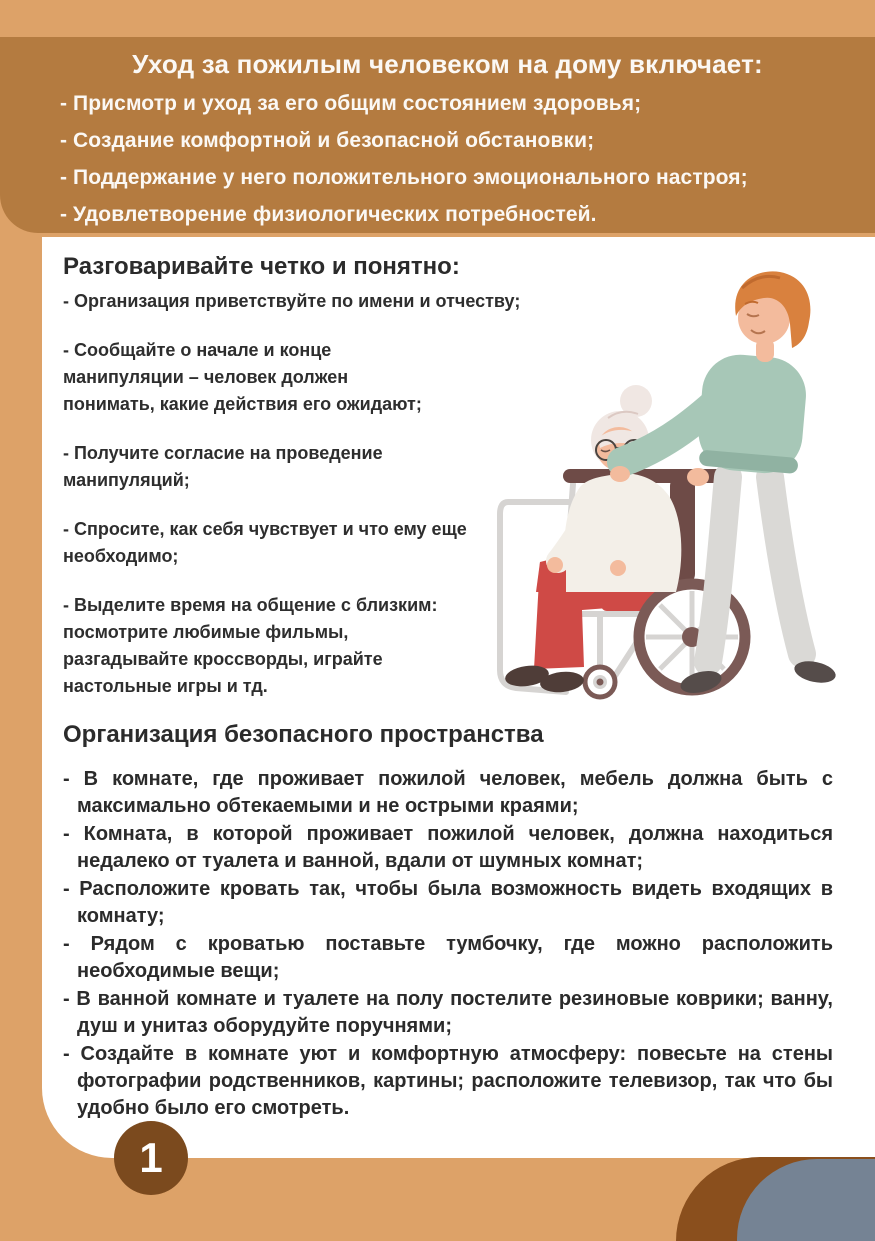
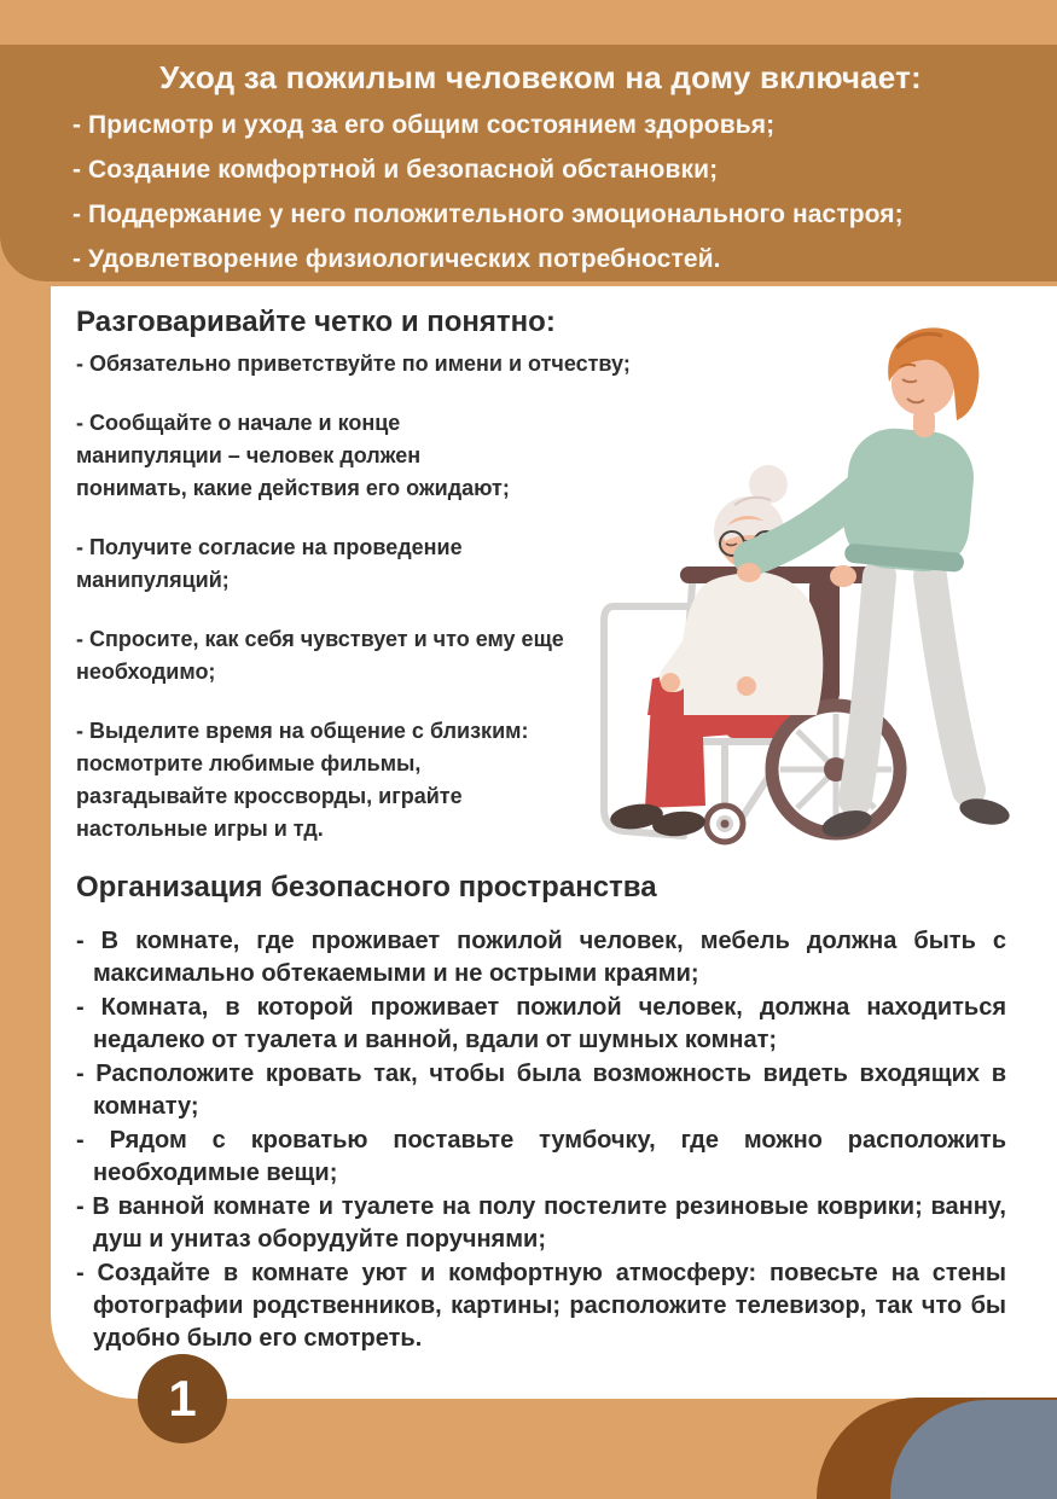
  Уход за пожилым человеком на дому включает:
  - Присмотр и уход за его общим состоянием здоровья;
  - Создание комфортной и безопасной обстановки;
  - Поддержание у него положительного эмоционального настроя;
  - Удовлетворение физиологических потребностей.
  Разговаривайте четко и понятно:
- - Организация приветствуйте по имени и отчеству;
+ - Обязательно приветствуйте по имени и отчеству;
  - Сообщайте о начале и конце
  манипуляции – человек должен
  понимать, какие действия его ожидают;
  - Получите согласие на проведение
  манипуляций;
  - Спросите, как себя чувствует и что ему еще
  необходимо;
  - Выделите время на общение с близким:
  посмотрите любимые фильмы,
  разгадывайте кроссворды, играйте
  настольные игры и тд.
  Организация безопасного пространства
  - В комнате, где проживает пожилой человек, мебель должна быть с максимально обтекаемыми и не острыми краями;
  - Комната, в которой проживает пожилой человек, должна находиться недалеко от туалета и ванной, вдали от шумных комнат;
  - Расположите кровать так, чтобы была возможность видеть входящих в комнату;
  - Рядом с кроватью поставьте тумбочку, где можно расположить необходимые вещи;
  - В ванной комнате и туалете на полу постелите резиновые коврики; ванну, душ и унитаз оборудуйте поручнями;
  - Создайте в комнате уют и комфортную атмосферу: повесьте на стены фотографии родственников, картины; расположите телевизор, так что бы удобно было его смотреть.
  1
